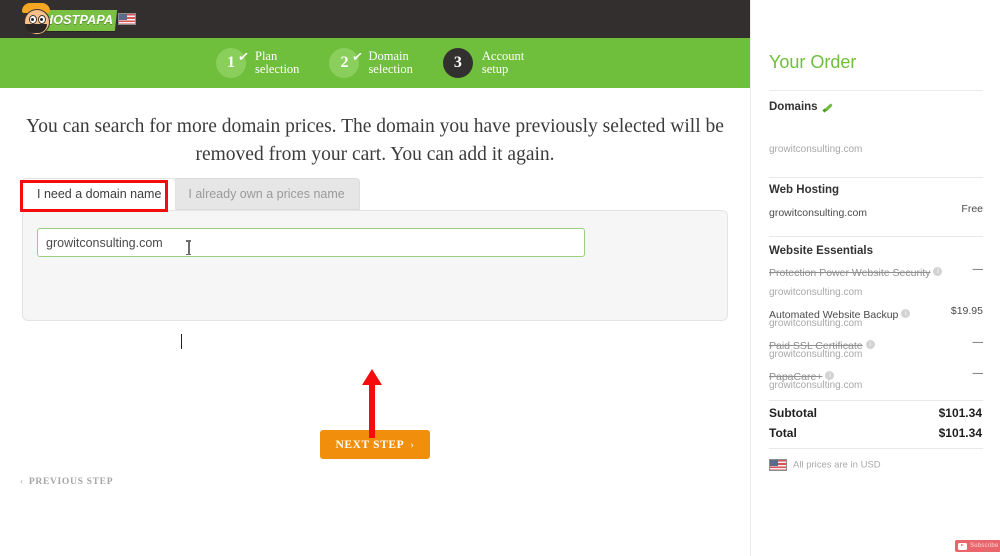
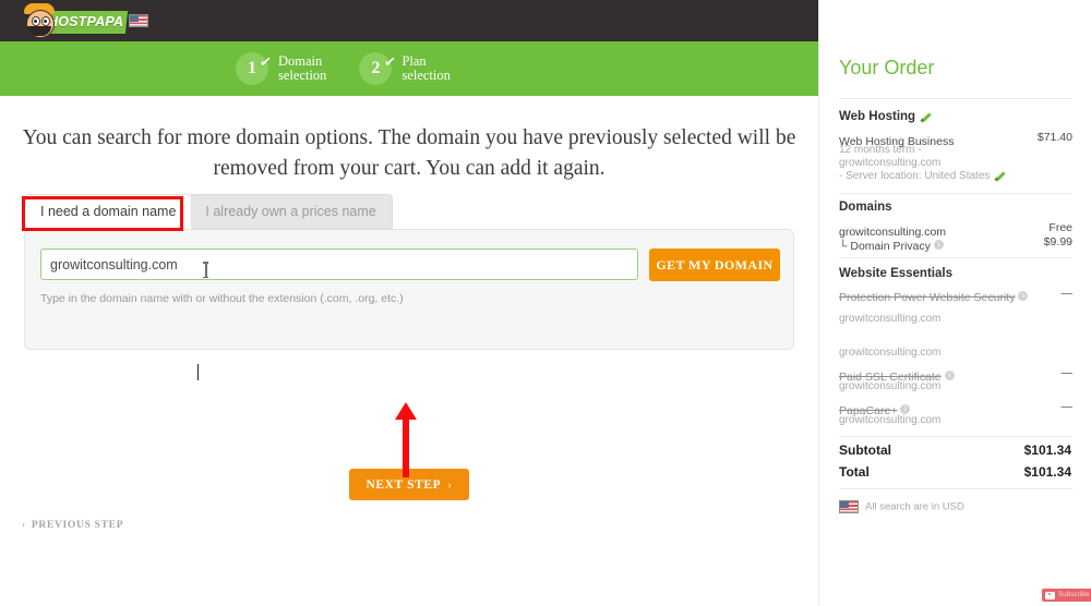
  OSTPAPA
  1
- Plan
+ Domain
  selection
  2
- Domain
+ Plan
  selection
- 3
- Account
- setup
- You can search for more domain prices. The domain you have previously selected will be removed from your cart. You can add it again.
+ You can search for more domain options. The domain you have previously selected will be removed from your cart. You can add it again.
  I need a domain name I already own a prices name
  growitconsulting.com
+ GET MY DOMAIN
+ Type in the domain name with or without the extension (.com, .org, etc.)
  NEXT STEP ›
  ‹ PREVIOUS STEP
  Your Order
- Domains
+ Web Hosting
+ Web Hosting Business
+ $71.40
+ 12 months term -
  growitconsulting.com
+ - Server location: United States
- Web Hosting
+ Domains
  growitconsulting.com
  Free
+ └ Domain Privacy i
+ $9.99
  Website Essentials
  Protection Power Website Security
  —
  growitconsulting.com
- Automated Website Backup i
- $19.95
  growitconsulting.com
  Paid SSL Certificate
  —
  growitconsulting.com
  PapaCare+
  —
  growitconsulting.com
  Subtotal
  $101.34
  Total
  $101.34
- All prices are in USD
+ All search are in USD
